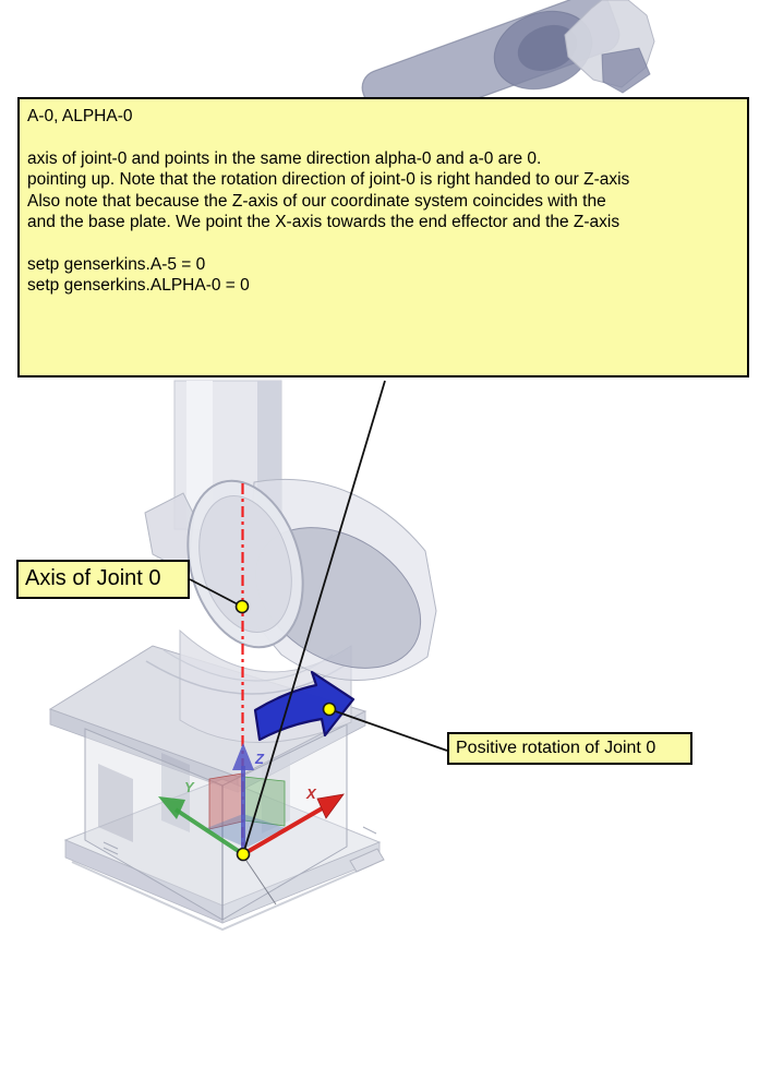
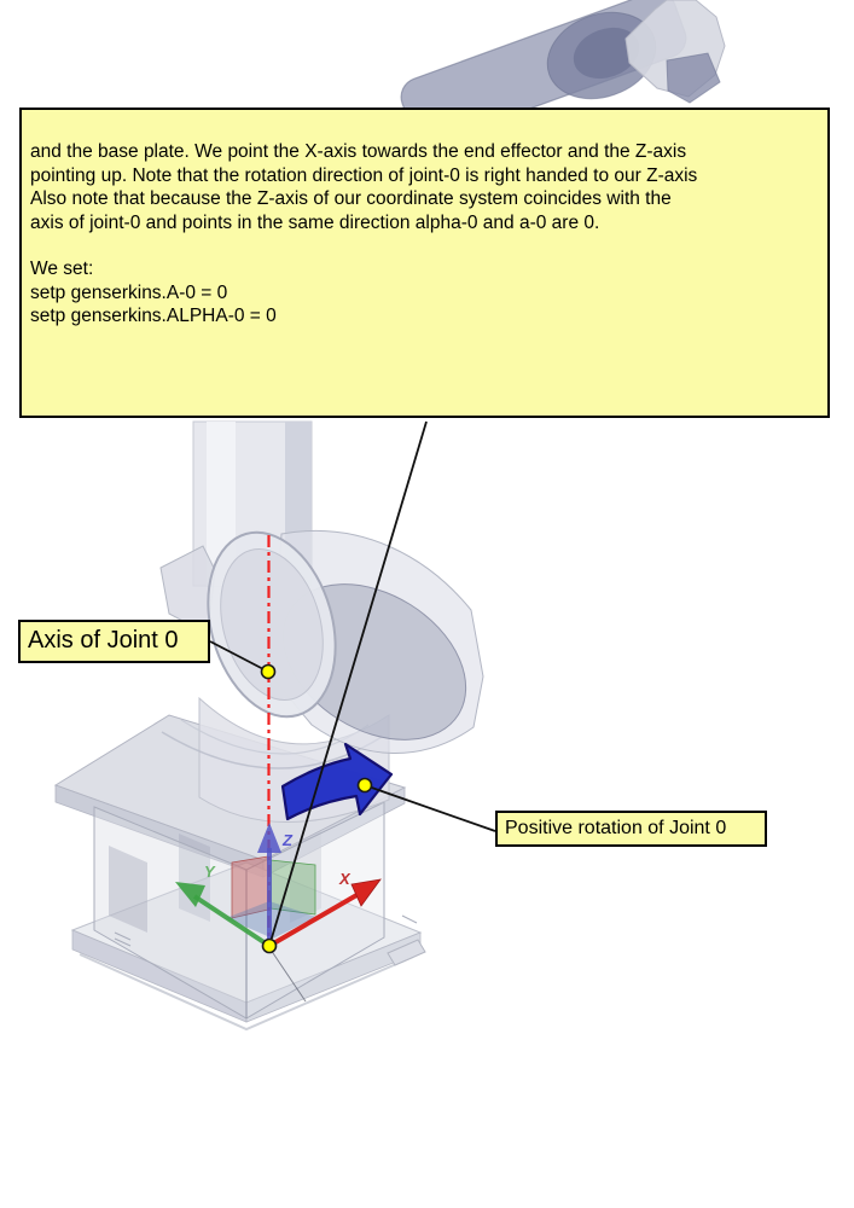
  Y
  X
  Z
- A-0, ALPHA-0
- axis of joint-0 and points in the same direction alpha-0 and a-0 are 0.
+ and the base plate. We point the X-axis towards the end effector and the Z-axis
  pointing up. Note that the rotation direction of joint-0 is right handed to our Z-axis
  Also note that because the Z-axis of our coordinate system coincides with the
- and the base plate. We point the X-axis towards the end effector and the Z-axis
+ axis of joint-0 and points in the same direction alpha-0 and a-0 are 0.
+ We set:
- setp genserkins.A-5 = 0
+ setp genserkins.A-0 = 0
  setp genserkins.ALPHA-0 = 0
  Axis of Joint 0
  Positive rotation of Joint 0
